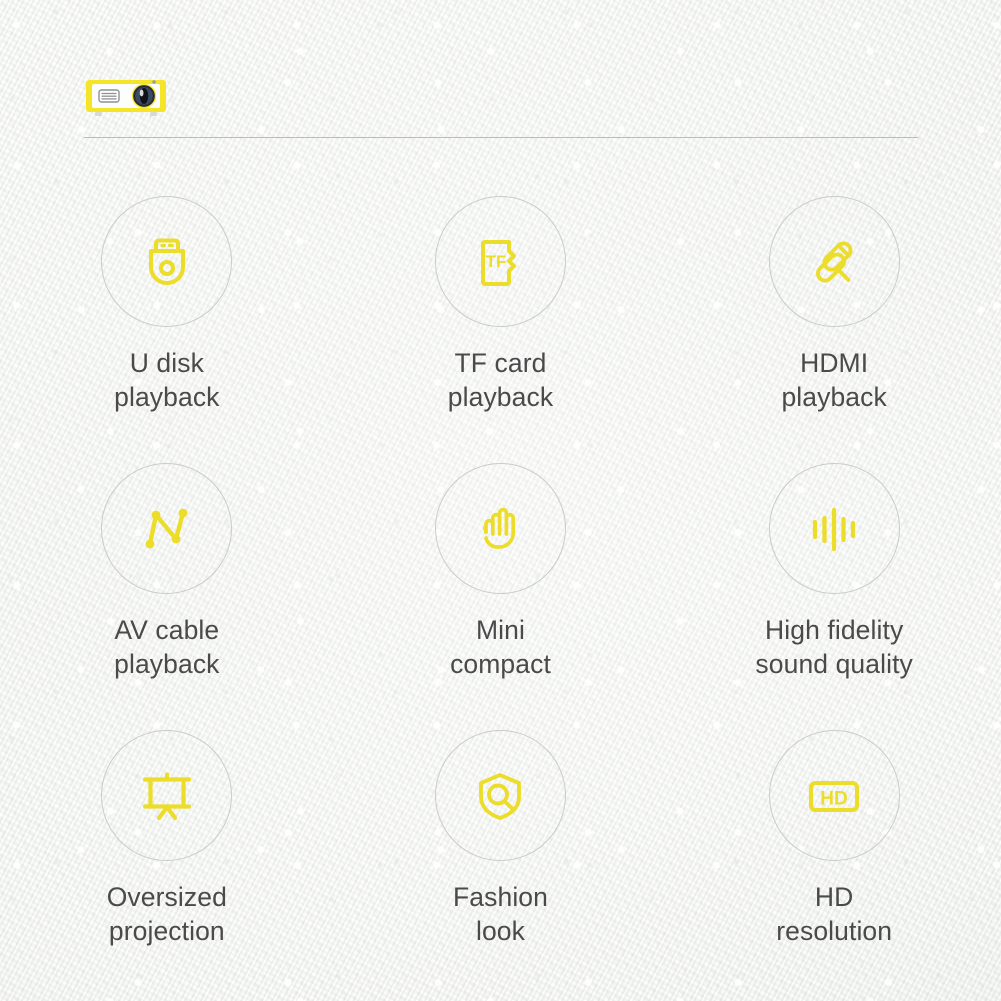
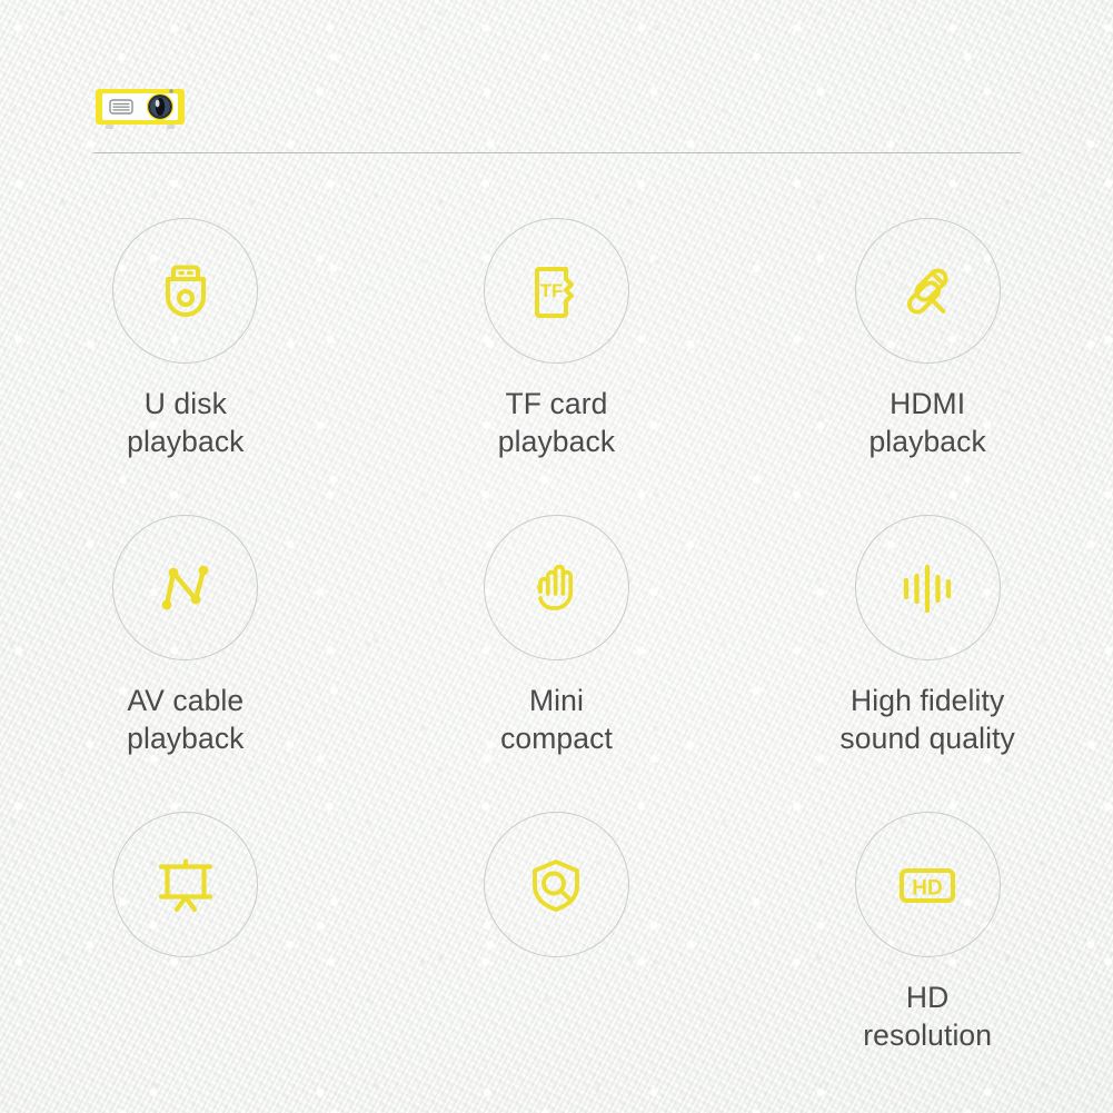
  U disk
  playback
  TF
  TF card
  playback
  HDMI
  playback
  AV cable
  playback
  Mini
  compact
  High fidelity
  sound quality
- Oversized
- projection
- Fashion
- look
  HD
  HD
  resolution
